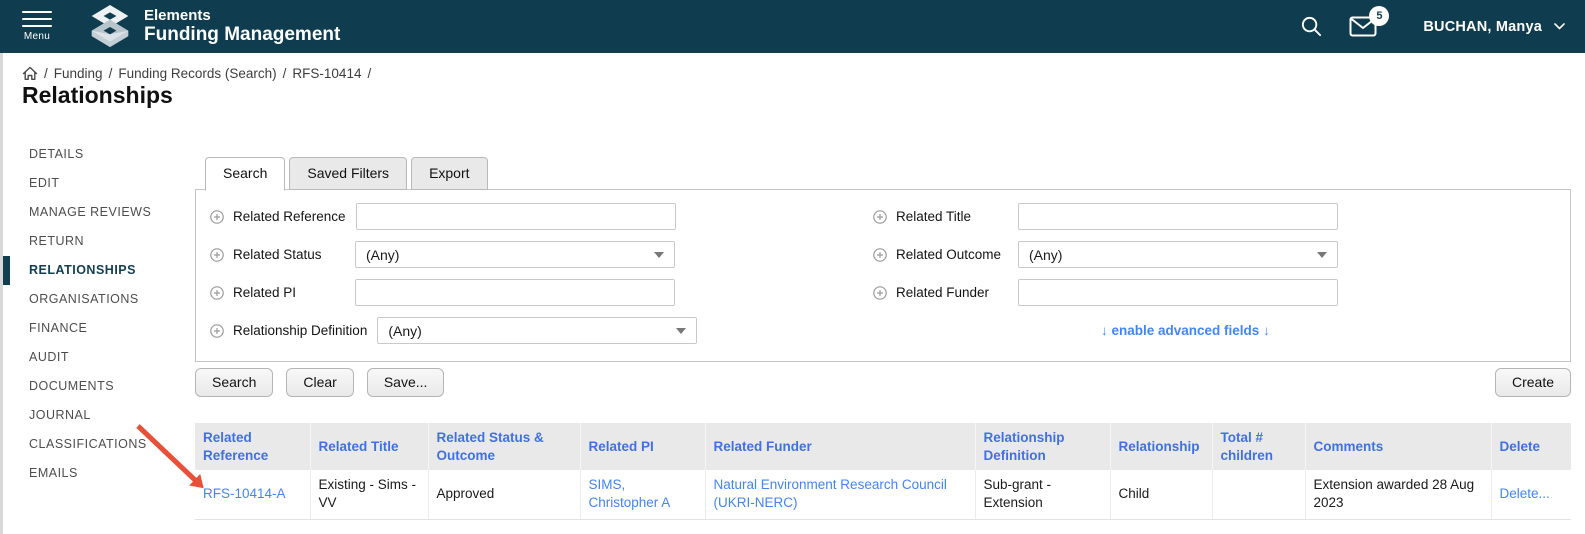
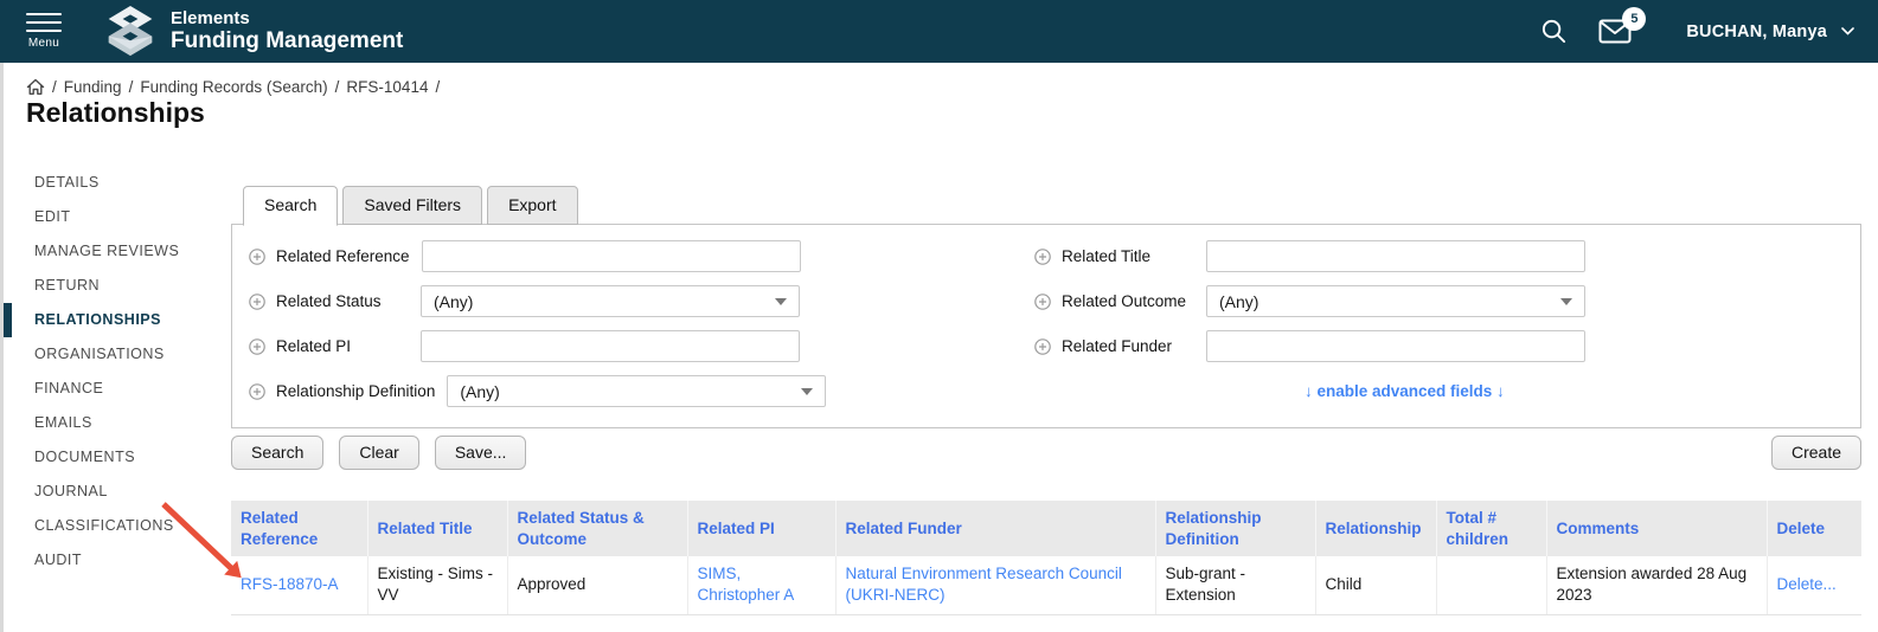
  Menu
  Elements
  Funding Management
  5
  BUCHAN, Manya
  /
  Funding
  /
  Funding Records (Search)
  /
  RFS-10414
  /
  Relationships
  DETAILS
  EDIT
  MANAGE REVIEWS
  RETURN
  RELATIONSHIPS
  ORGANISATIONS
  FINANCE
- AUDIT
+ EMAILS
  DOCUMENTS
  JOURNAL
  CLASSIFICATIONS
- EMAILS
+ AUDIT
  Search
  Saved Filters
  Export
  Related Reference
  Related Status
  (Any)
  Related PI
  Relationship Definition
  (Any)
  Related Title
  Related Outcome
  (Any)
  Related Funder
  ↓ enable advanced fields ↓
  Search
  Clear
  Save...
  Create
  Related Reference	Related Title	Related Status & Outcome	Related PI	Related Funder	Relationship Definition	Relationship	Total # children	Comments	Delete
- RFS-10414-A	Existing - Sims - VV	Approved	SIMS, Christopher A	Natural Environment Research Council (UKRI-NERC)	Sub-grant - Extension	Child		Extension awarded 28 Aug 2023	Delete...
+ RFS-18870-A	Existing - Sims - VV	Approved	SIMS, Christopher A	Natural Environment Research Council (UKRI-NERC)	Sub-grant - Extension	Child		Extension awarded 28 Aug 2023	Delete...
